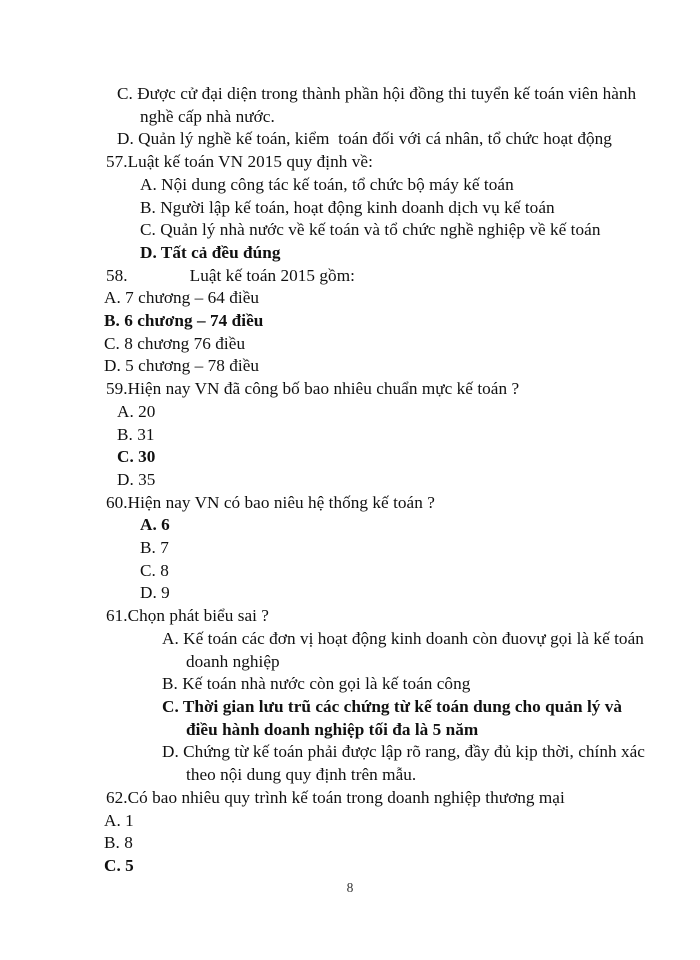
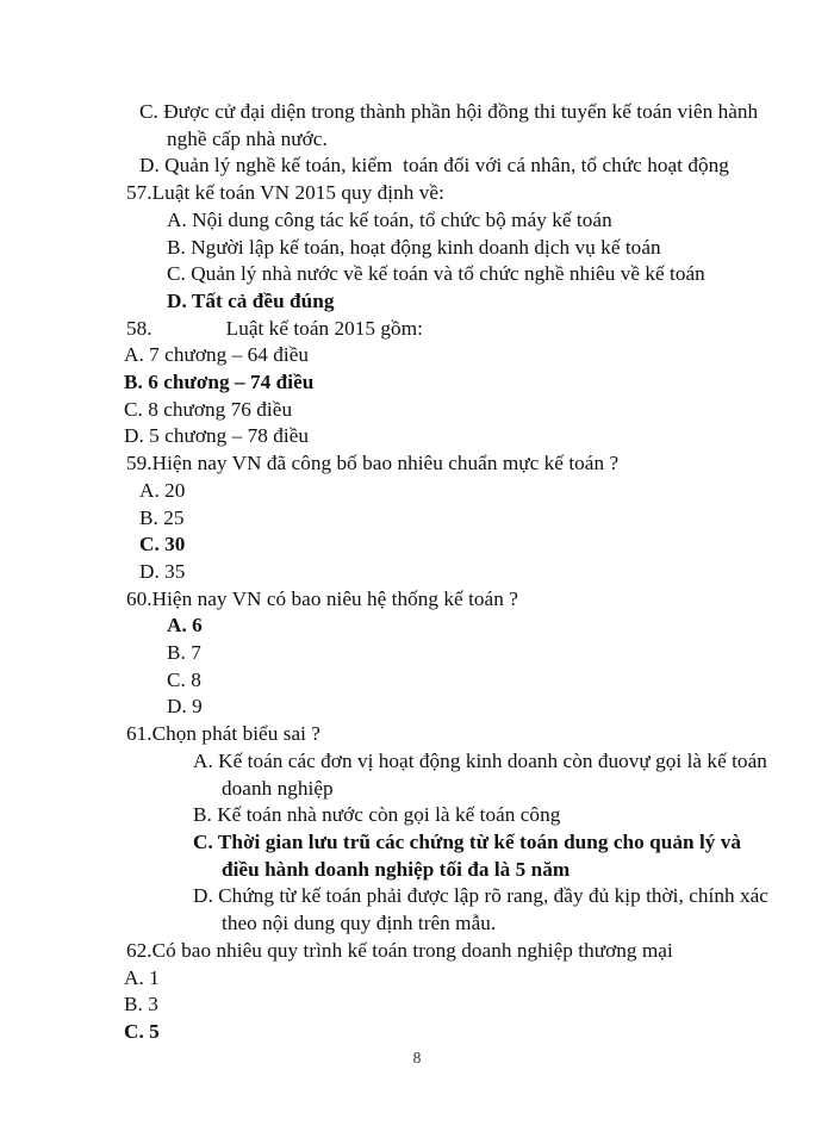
  C. Được cử đại diện trong thành phần hội đồng thi tuyển kế toán viên hành
  nghề cấp nhà nước.
  D. Quản lý nghề kế toán, kiểm toán đối với cá nhân, tổ chức hoạt động
  57.Luật kế toán VN 2015 quy định về:
  A. Nội dung công tác kế toán, tổ chức bộ máy kế toán
  B. Người lập kế toán, hoạt động kinh doanh dịch vụ kế toán
- C. Quản lý nhà nước về kế toán và tổ chức nghề nghiệp về kế toán
+ C. Quản lý nhà nước về kế toán và tổ chức nghề nhiêu về kế toán
  D. Tất cả đều đúng
  58. Luật kế toán 2015 gồm:
  A. 7 chương – 64 điều
  B. 6 chương – 74 điều
  C. 8 chương 76 điều
  D. 5 chương – 78 điều
  59.Hiện nay VN đã công bố bao nhiêu chuẩn mực kế toán ?
  A. 20
- B. 31
+ B. 25
  C. 30
  D. 35
  60.Hiện nay VN có bao niêu hệ thống kế toán ?
  A. 6
  B. 7
  C. 8
  D. 9
  61.Chọn phát biểu sai ?
  A. Kế toán các đơn vị hoạt động kinh doanh còn đuovự gọi là kế toán
  doanh nghiệp
  B. Kế toán nhà nước còn gọi là kế toán công
  C. Thời gian lưu trũ các chứng từ kế toán dung cho quản lý và
  điều hành doanh nghiệp tối đa là 5 năm
  D. Chứng từ kế toán phải được lập rõ rang, đầy đủ kịp thời, chính xác
  theo nội dung quy định trên mẫu.
  62.Có bao nhiêu quy trình kế toán trong doanh nghiệp thương mại
  A. 1
- B. 8
+ B. 3
  C. 5
  8
